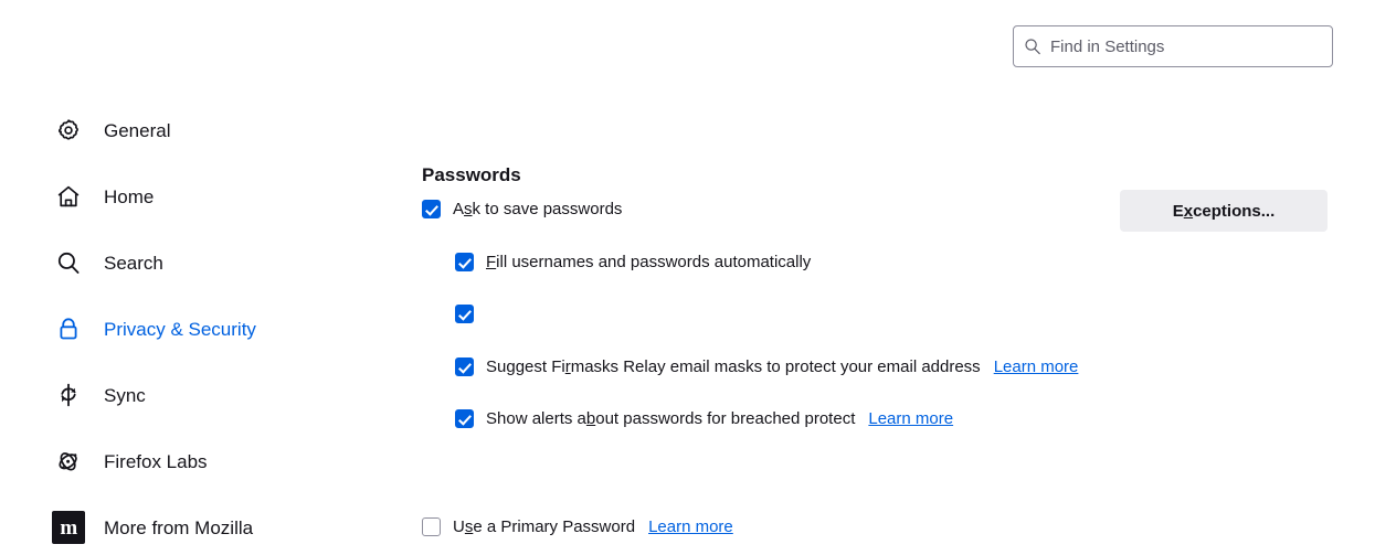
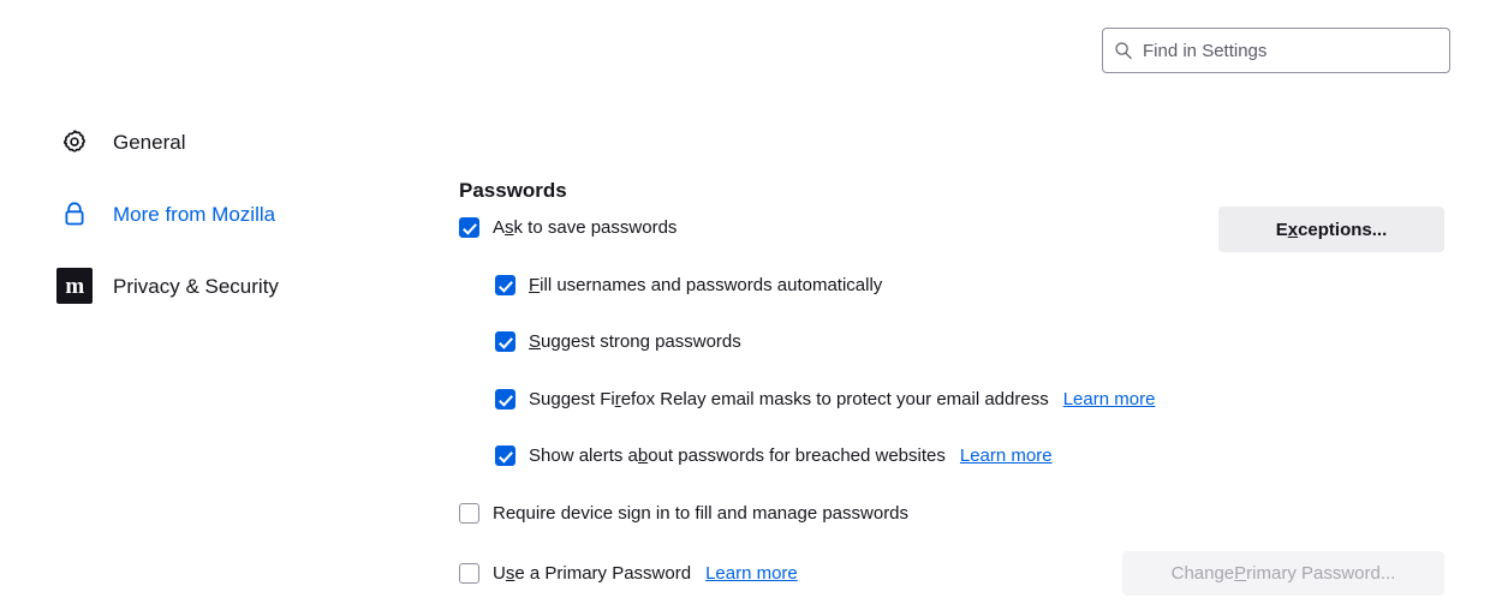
  Find in Settings
  General
- Home
- Search
- Privacy & Security
+ More from Mozilla
- Sync
- Firefox Labs
  m
- More from Mozilla
+ Privacy & Security
  Passwords
  Ask to save passwords
  Fill usernames and passwords automatically
+ Suggest strong passwords
- Suggest Firmasks Relay email masks to protect your email address
+ Suggest Firefox Relay email masks to protect your email address
  Learn more
- Show alerts about passwords for breached protect
+ Show alerts about passwords for breached websites
  Learn more
+ Require device sign in to fill and manage passwords
  Use a Primary Password
  Learn more
  E
  x
  ceptions...
+ Change
+ P
+ rimary Password...
